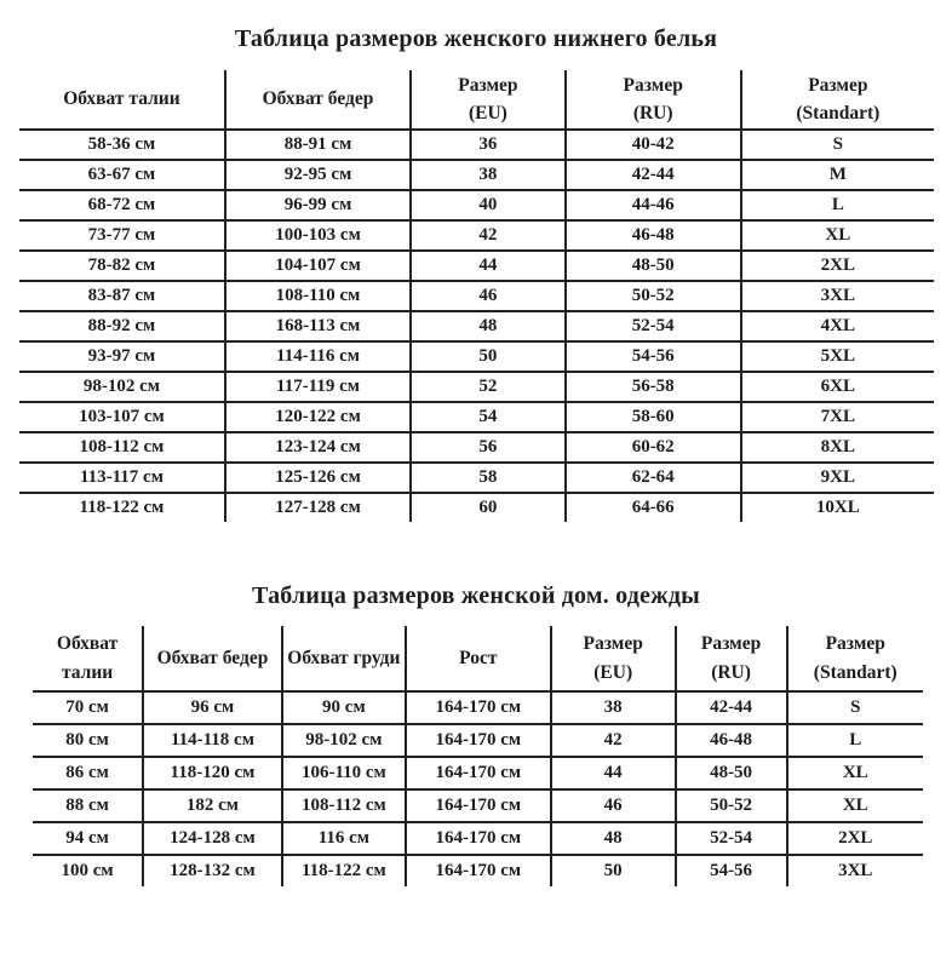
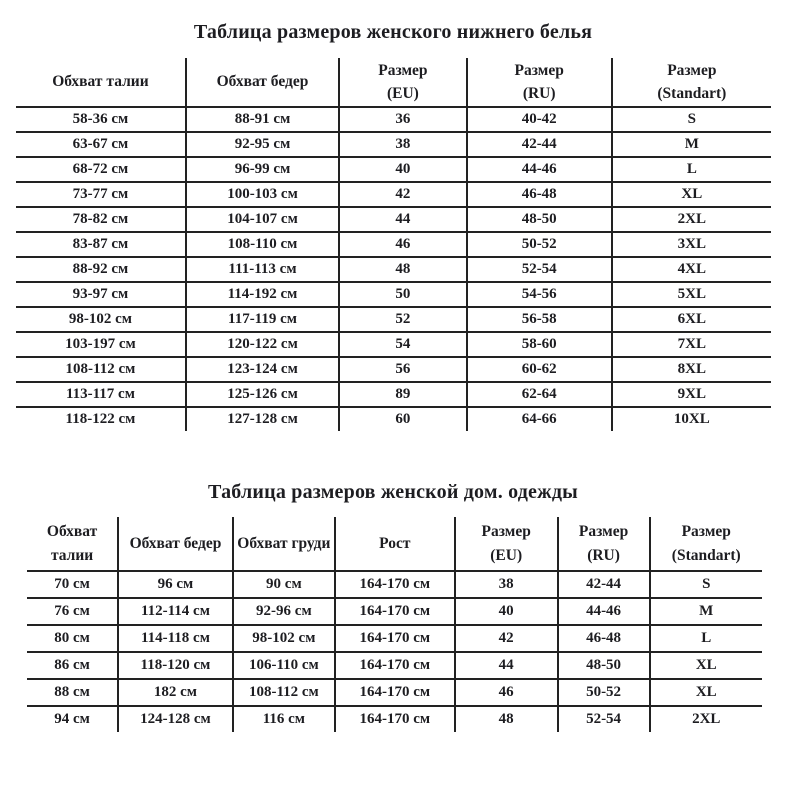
  Таблица размеров женского нижнего белья
  Обхват талии	Обхват бедер	Размер (EU)	Размер (RU)	Размер (Standart)
  58-36 см	88-91 см	36	40-42	S
  63-67 см	92-95 см	38	42-44	M
  68-72 см	96-99 см	40	44-46	L
  73-77 см	100-103 см	42	46-48	XL
  78-82 см	104-107 см	44	48-50	2XL
  83-87 см	108-110 см	46	50-52	3XL
- 88-92 см	168-113 см	48	52-54	4XL
+ 88-92 см	111-113 см	48	52-54	4XL
- 93-97 см	114-116 см	50	54-56	5XL
+ 93-97 см	114-192 см	50	54-56	5XL
  98-102 см	117-119 см	52	56-58	6XL
- 103-107 см	120-122 см	54	58-60	7XL
+ 103-197 см	120-122 см	54	58-60	7XL
  108-112 см	123-124 см	56	60-62	8XL
- 113-117 см	125-126 см	58	62-64	9XL
+ 113-117 см	125-126 см	89	62-64	9XL
  118-122 см	127-128 см	60	64-66	10XL
  Таблица размеров женской дом. одежды
  Обхват талии	Обхват бедер	Обхват груди	Рост	Размер (EU)	Размер (RU)	Размер (Standart)
  70 см	96 см	90 см	164-170 см	38	42-44	S
+ 76 см	112-114 см	92-96 см	164-170 см	40	44-46	M
  80 см	114-118 см	98-102 см	164-170 см	42	46-48	L
  86 см	118-120 см	106-110 см	164-170 см	44	48-50	XL
  88 см	182 см	108-112 см	164-170 см	46	50-52	XL
  94 см	124-128 см	116 см	164-170 см	48	52-54	2XL
- 100 см	128-132 см	118-122 см	164-170 см	50	54-56	3XL
